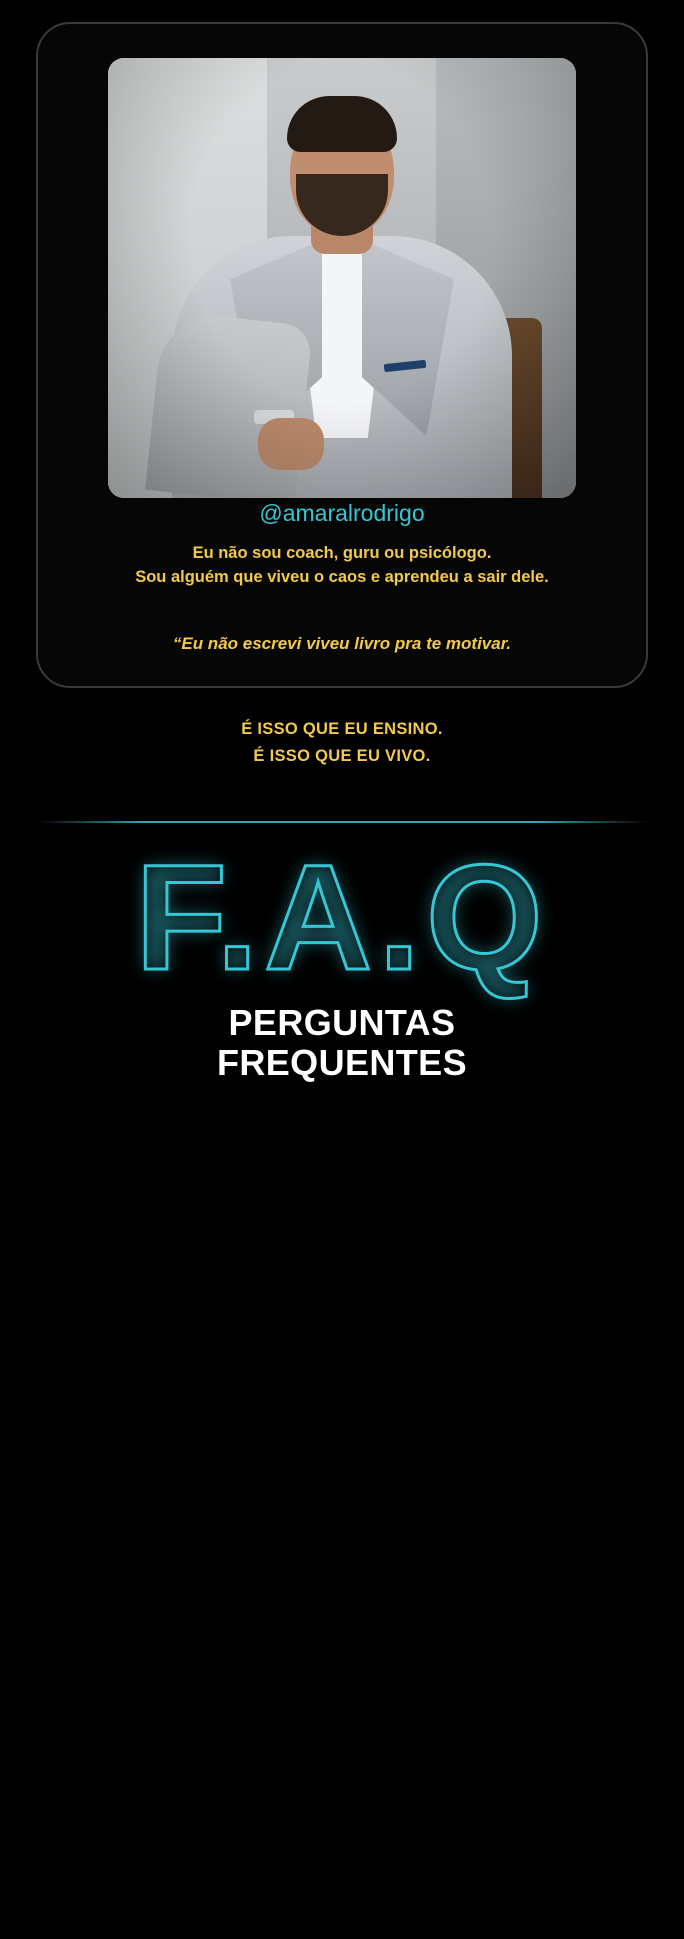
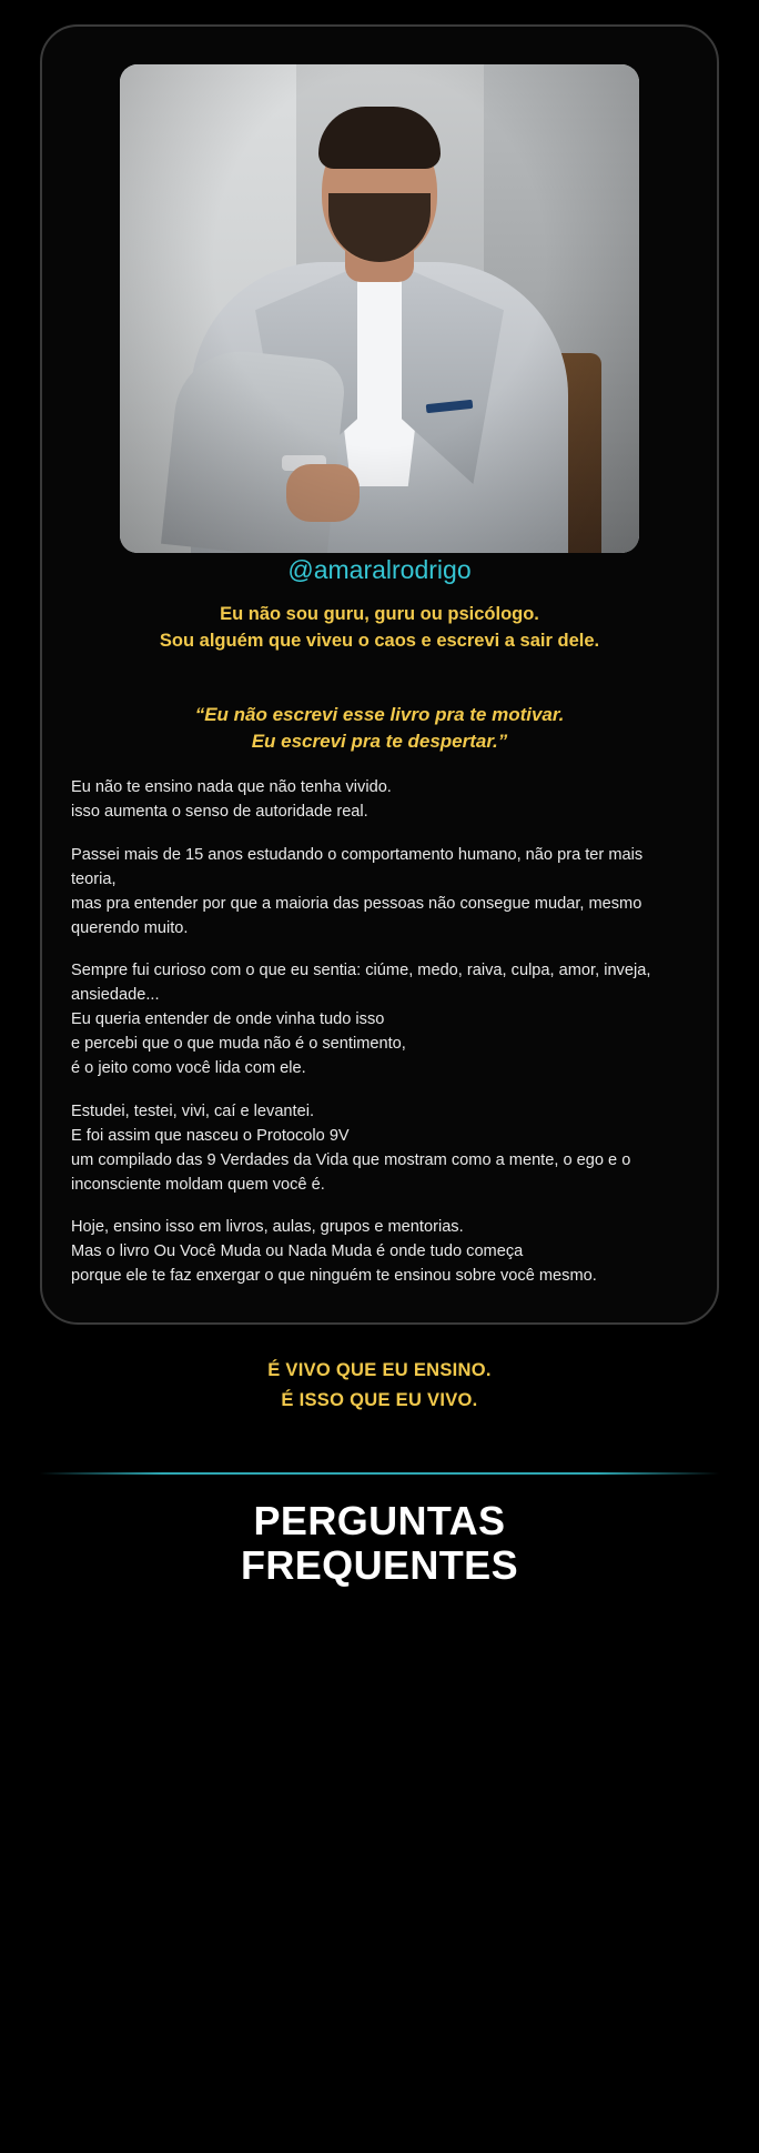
  @amaralrodrigo
- Eu não sou coach, guru ou psicólogo.
+ Eu não sou guru, guru ou psicólogo.
- Sou alguém que viveu o caos e aprendeu a sair dele.
+ Sou alguém que viveu o caos e escrevi a sair dele.
- “Eu não escrevi viveu livro pra te motivar.
+ “Eu não escrevi esse livro pra te motivar.
+ Eu escrevi pra te despertar.”
+ Eu não te ensino nada que não tenha vivido.
+ isso aumenta o senso de autoridade real.
+ Passei mais de 15 anos estudando o comportamento humano, não pra ter mais teoria,
+ mas pra entender por que a maioria das pessoas não consegue mudar, mesmo querendo muito.
+ Sempre fui curioso com o que eu sentia: ciúme, medo, raiva, culpa, amor, inveja, ansiedade...
+ Eu queria entender de onde vinha tudo isso
+ e percebi que o que muda não é o sentimento,
+ é o jeito como você lida com ele.
+ Estudei, testei, vivi, caí e levantei.
+ E foi assim que nasceu o Protocolo 9V
+ um compilado das 9 Verdades da Vida que mostram como a mente, o ego e o inconsciente moldam quem você é.
+ Hoje, ensino isso em livros, aulas, grupos e mentorias.
+ Mas o livro Ou Você Muda ou Nada Muda é onde tudo começa
+ porque ele te faz enxergar o que ninguém te ensinou sobre você mesmo.
- É ISSO QUE EU ENSINO.
+ É VIVO QUE EU ENSINO.
  É ISSO QUE EU VIVO.
- F.A.Q
  PERGUNTAS
  FREQUENTES
